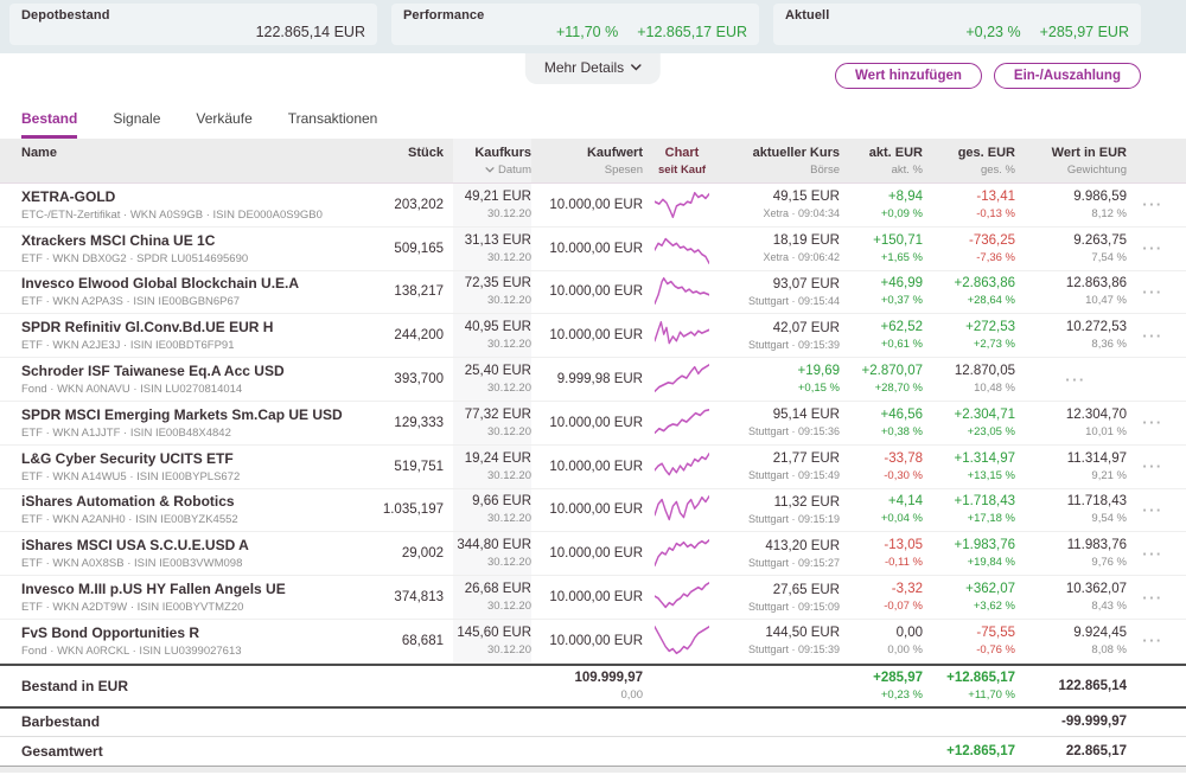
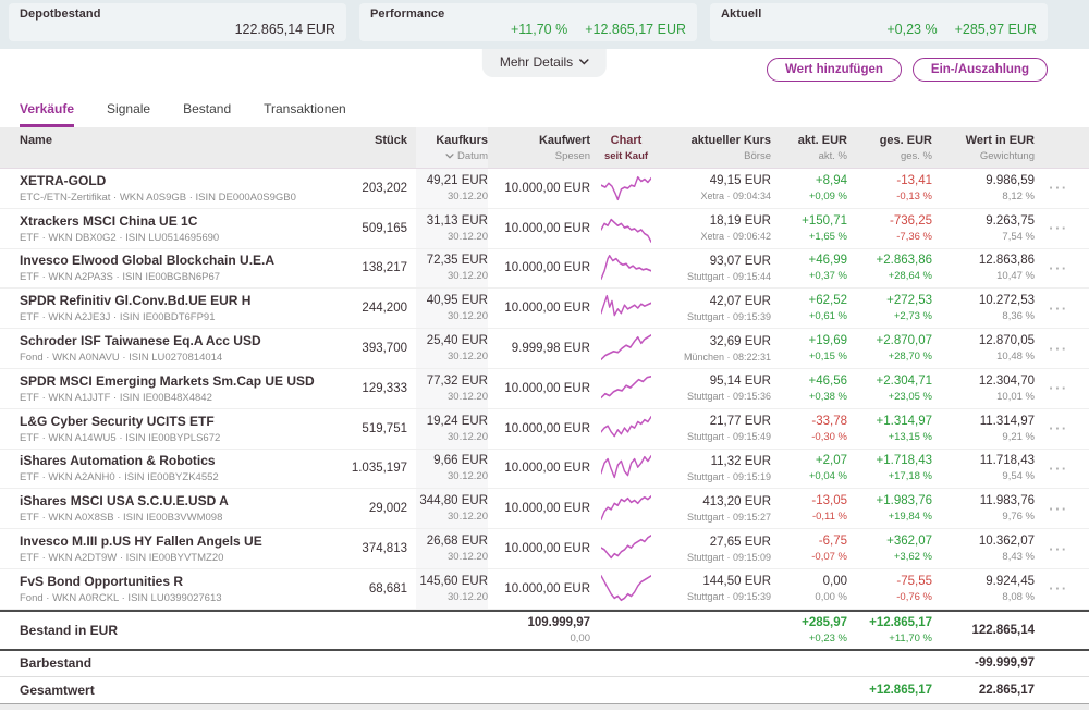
  Depotbestand
  122.865,14 EUR
  Performance
  +11,70 %
  +12.865,17 EUR
  Aktuell
  +0,23 %
  +285,97 EUR
  Mehr Details
  Wert hinzufügen
  Ein-/Auszahlung
- Bestand
+ Verkäufe
  Signale
- Verkäufe
+ Bestand
  Transaktionen
  Name
  Stück
  Kaufkurs
  Datum
  Kaufwert
  Spesen
  Chart
  seit Kauf
  aktueller Kurs
  Börse
  akt. EUR
  akt. %
  ges. EUR
  ges. %
  Wert in EUR
  Gewichtung
  XETRA-GOLD
  ETC-/ETN-Zertifikat · WKN A0S9GB · ISIN DE000A0S9GB0
  203,202
  49,21 EUR
  30.12.20
  10.000,00 EUR
  49,15 EUR
  Xetra · 09:04:34
  +8,94
  +0,09 %
  -13,41
  -0,13 %
  9.986,59
  8,12 %
  ···
  Xtrackers MSCI China UE 1C
- ETF · WKN DBX0G2 · SPDR LU0514695690
+ ETF · WKN DBX0G2 · ISIN LU0514695690
  509,165
  31,13 EUR
  30.12.20
  10.000,00 EUR
  18,19 EUR
  Xetra · 09:06:42
  +150,71
  +1,65 %
  -736,25
  -7,36 %
  9.263,75
  7,54 %
  ···
  Invesco Elwood Global Blockchain U.E.A
  ETF · WKN A2PA3S · ISIN IE00BGBN6P67
  138,217
  72,35 EUR
  30.12.20
  10.000,00 EUR
  93,07 EUR
  Stuttgart · 09:15:44
  +46,99
  +0,37 %
  +2.863,86
  +28,64 %
  12.863,86
  10,47 %
  ···
  SPDR Refinitiv Gl.Conv.Bd.UE EUR H
  ETF · WKN A2JE3J · ISIN IE00BDT6FP91
  244,200
  40,95 EUR
  30.12.20
  10.000,00 EUR
  42,07 EUR
  Stuttgart · 09:15:39
  +62,52
  +0,61 %
  +272,53
  +2,73 %
  10.272,53
  8,36 %
  ···
  Schroder ISF Taiwanese Eq.A Acc USD
  Fond · WKN A0NAVU · ISIN LU0270814014
  393,700
  25,40 EUR
  30.12.20
  9.999,98 EUR
+ 32,69 EUR
+ München · 08:22:31
  +19,69
  +0,15 %
  +2.870,07
  +28,70 %
  12.870,05
  10,48 %
  ···
  SPDR MSCI Emerging Markets Sm.Cap UE USD
  ETF · WKN A1JJTF · ISIN IE00B48X4842
  129,333
  77,32 EUR
  30.12.20
  10.000,00 EUR
  95,14 EUR
  Stuttgart · 09:15:36
  +46,56
  +0,38 %
  +2.304,71
  +23,05 %
  12.304,70
  10,01 %
  ···
  L&G Cyber Security UCITS ETF
  ETF · WKN A14WU5 · ISIN IE00BYPLS672
  519,751
  19,24 EUR
  30.12.20
  10.000,00 EUR
  21,77 EUR
  Stuttgart · 09:15:49
  -33,78
  -0,30 %
  +1.314,97
  +13,15 %
  11.314,97
  9,21 %
  ···
  iShares Automation & Robotics
  ETF · WKN A2ANH0 · ISIN IE00BYZK4552
  1.035,197
  9,66 EUR
  30.12.20
  10.000,00 EUR
  11,32 EUR
  Stuttgart · 09:15:19
- +4,14
+ +2,07
  +0,04 %
  +1.718,43
  +17,18 %
  11.718,43
  9,54 %
  ···
  iShares MSCI USA S.C.U.E.USD A
  ETF · WKN A0X8SB · ISIN IE00B3VWM098
  29,002
  344,80 EUR
  30.12.20
  10.000,00 EUR
  413,20 EUR
  Stuttgart · 09:15:27
  -13,05
  -0,11 %
  +1.983,76
  +19,84 %
  11.983,76
  9,76 %
  ···
  Invesco M.III p.US HY Fallen Angels UE
  ETF · WKN A2DT9W · ISIN IE00BYVTMZ20
  374,813
  26,68 EUR
  30.12.20
  10.000,00 EUR
  27,65 EUR
  Stuttgart · 09:15:09
- -3,32
+ -6,75
  -0,07 %
  +362,07
  +3,62 %
  10.362,07
  8,43 %
  ···
  FvS Bond Opportunities R
  Fond · WKN A0RCKL · ISIN LU0399027613
  68,681
  145,60 EUR
  30.12.20
  10.000,00 EUR
  144,50 EUR
  Stuttgart · 09:15:39
  0,00
  0,00 %
  -75,55
  -0,76 %
  9.924,45
  8,08 %
  ···
  Bestand in EUR
  109.999,97
  0,00
  +285,97
  +0,23 %
  +12.865,17
  +11,70 %
  122.865,14
  Barbestand
  -99.999,97
  Gesamtwert
  +12.865,17
  22.865,17
